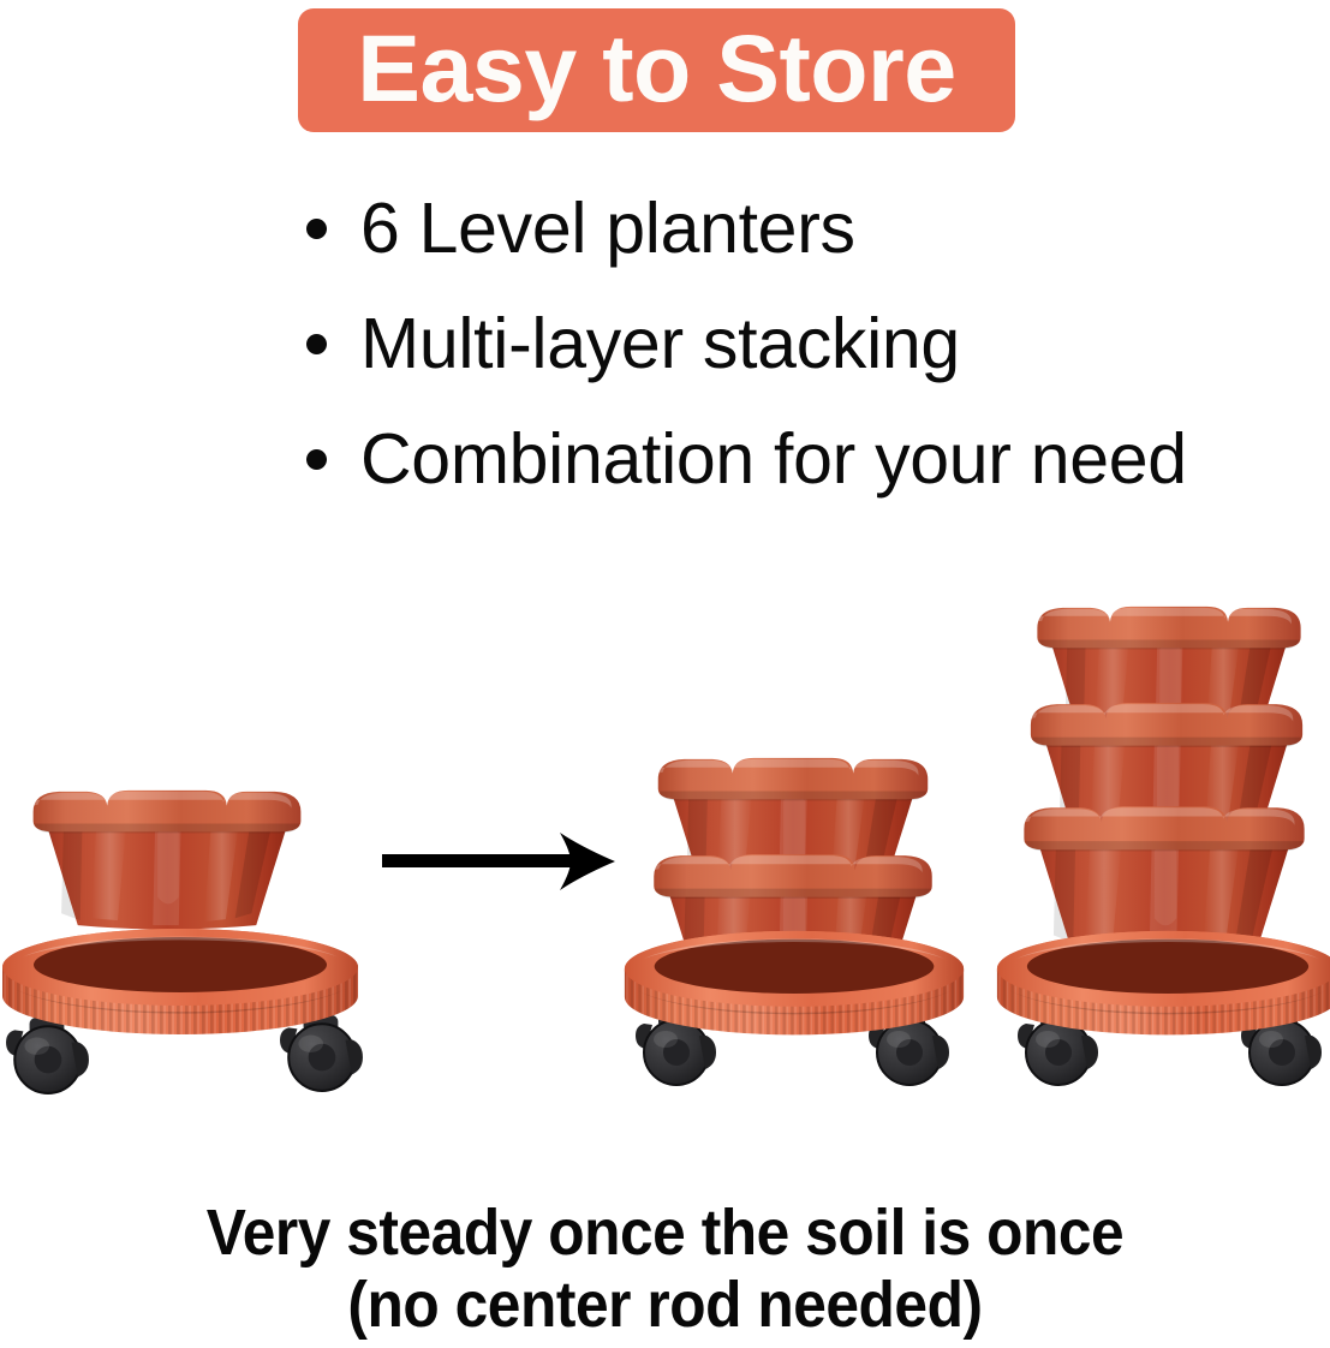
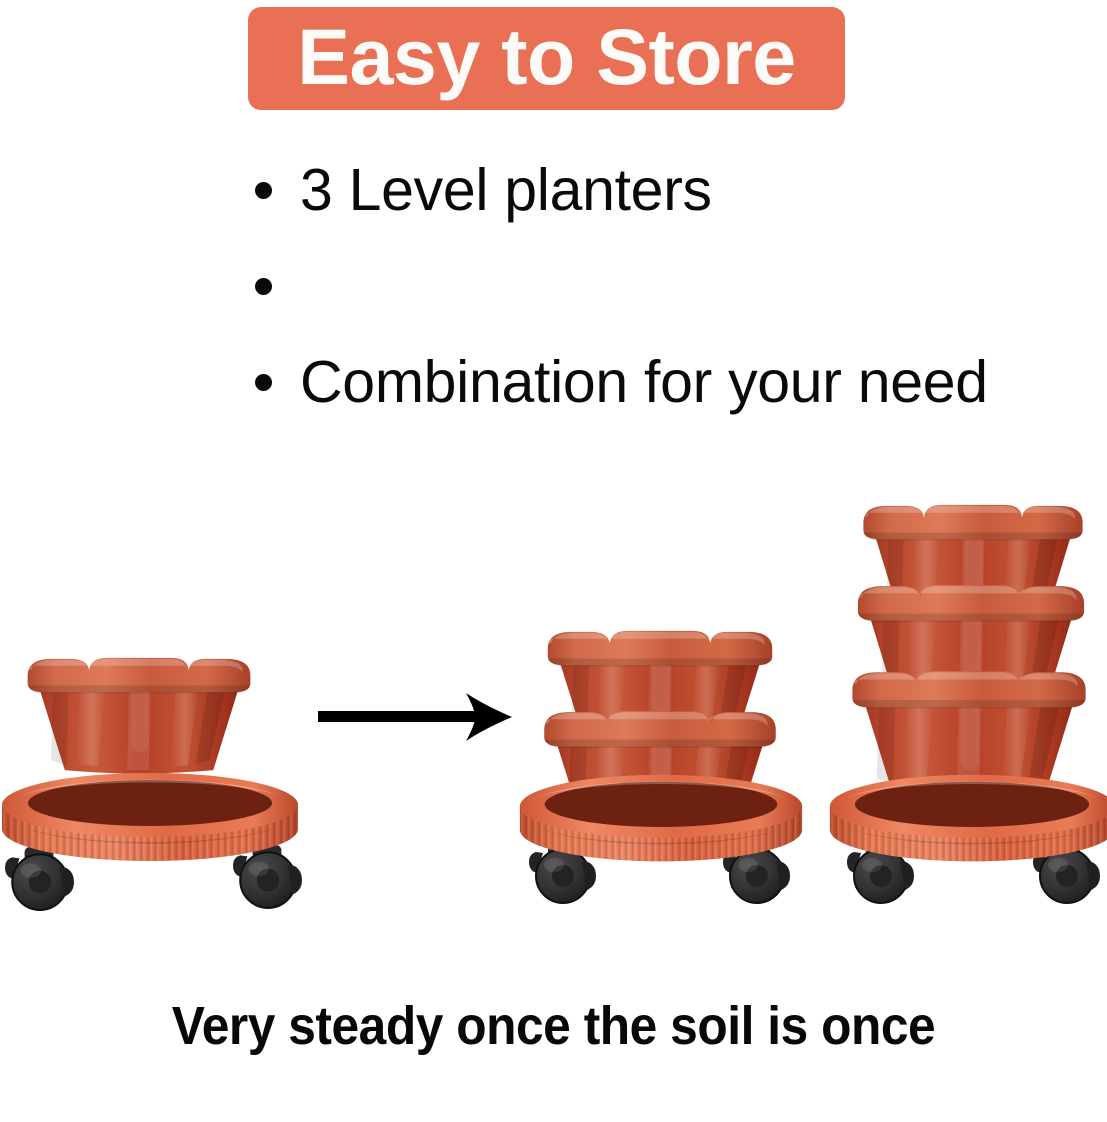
  Easy to Store
- 6 Level planters
+ 3 Level planters
- Multi-layer stacking
  Combination for your need
  Very steady once the soil is once
- (no center rod needed)
